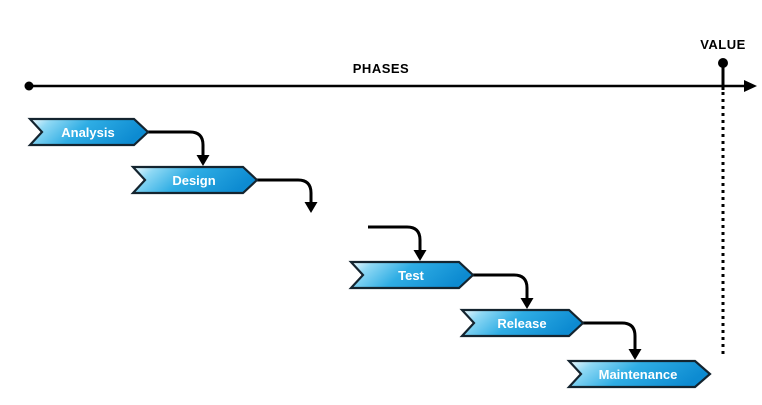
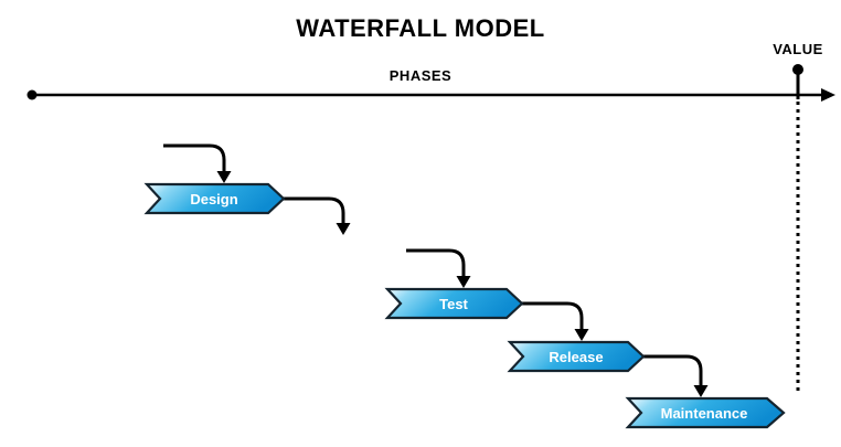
+ WATERFALL MODEL
  PHASES
  VALUE
- Analysis
  Design
  Test
  Release
  Maintenance
